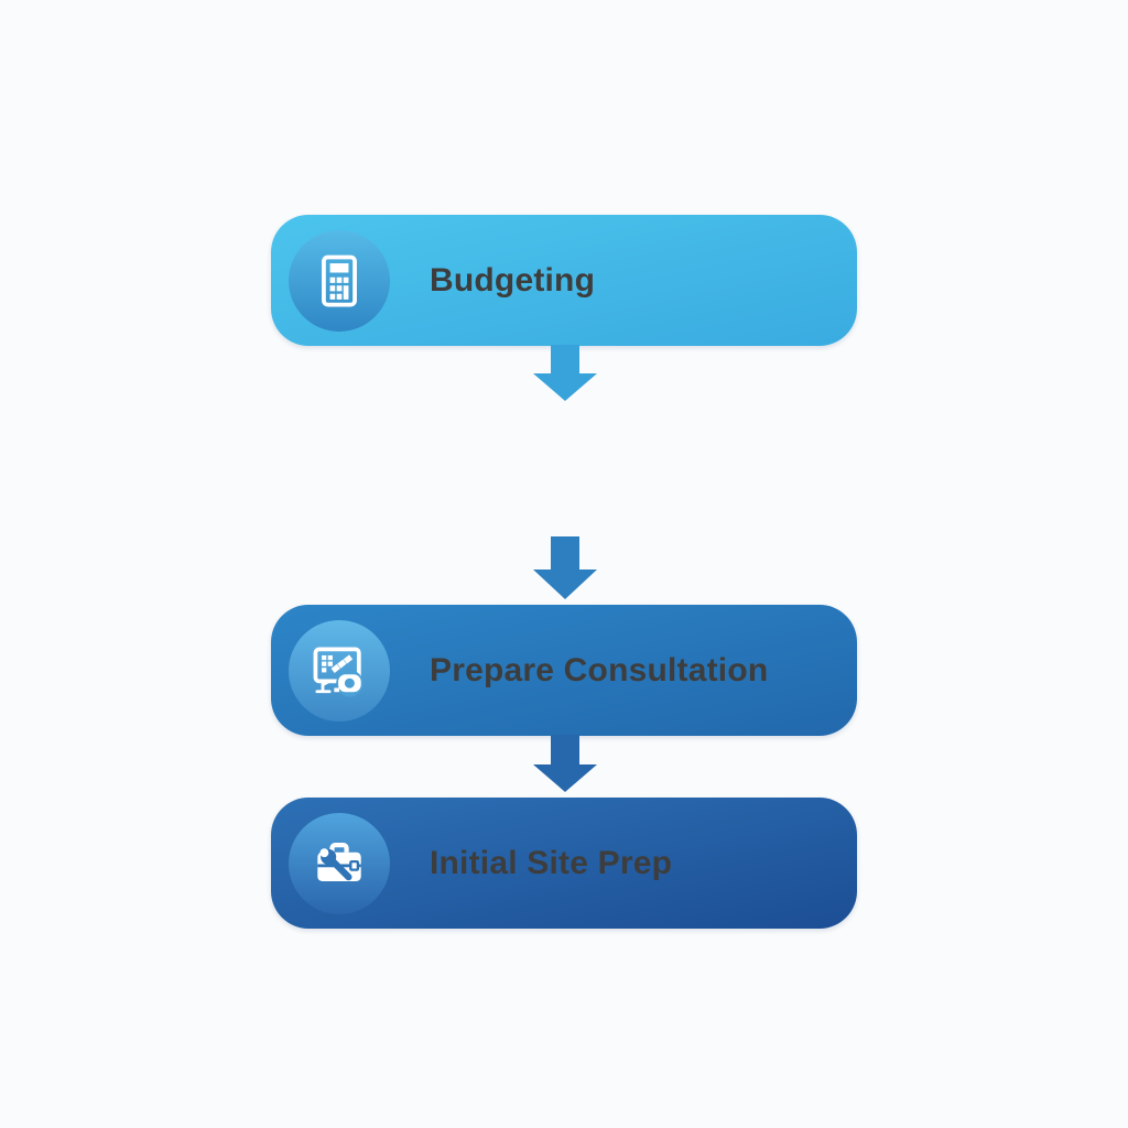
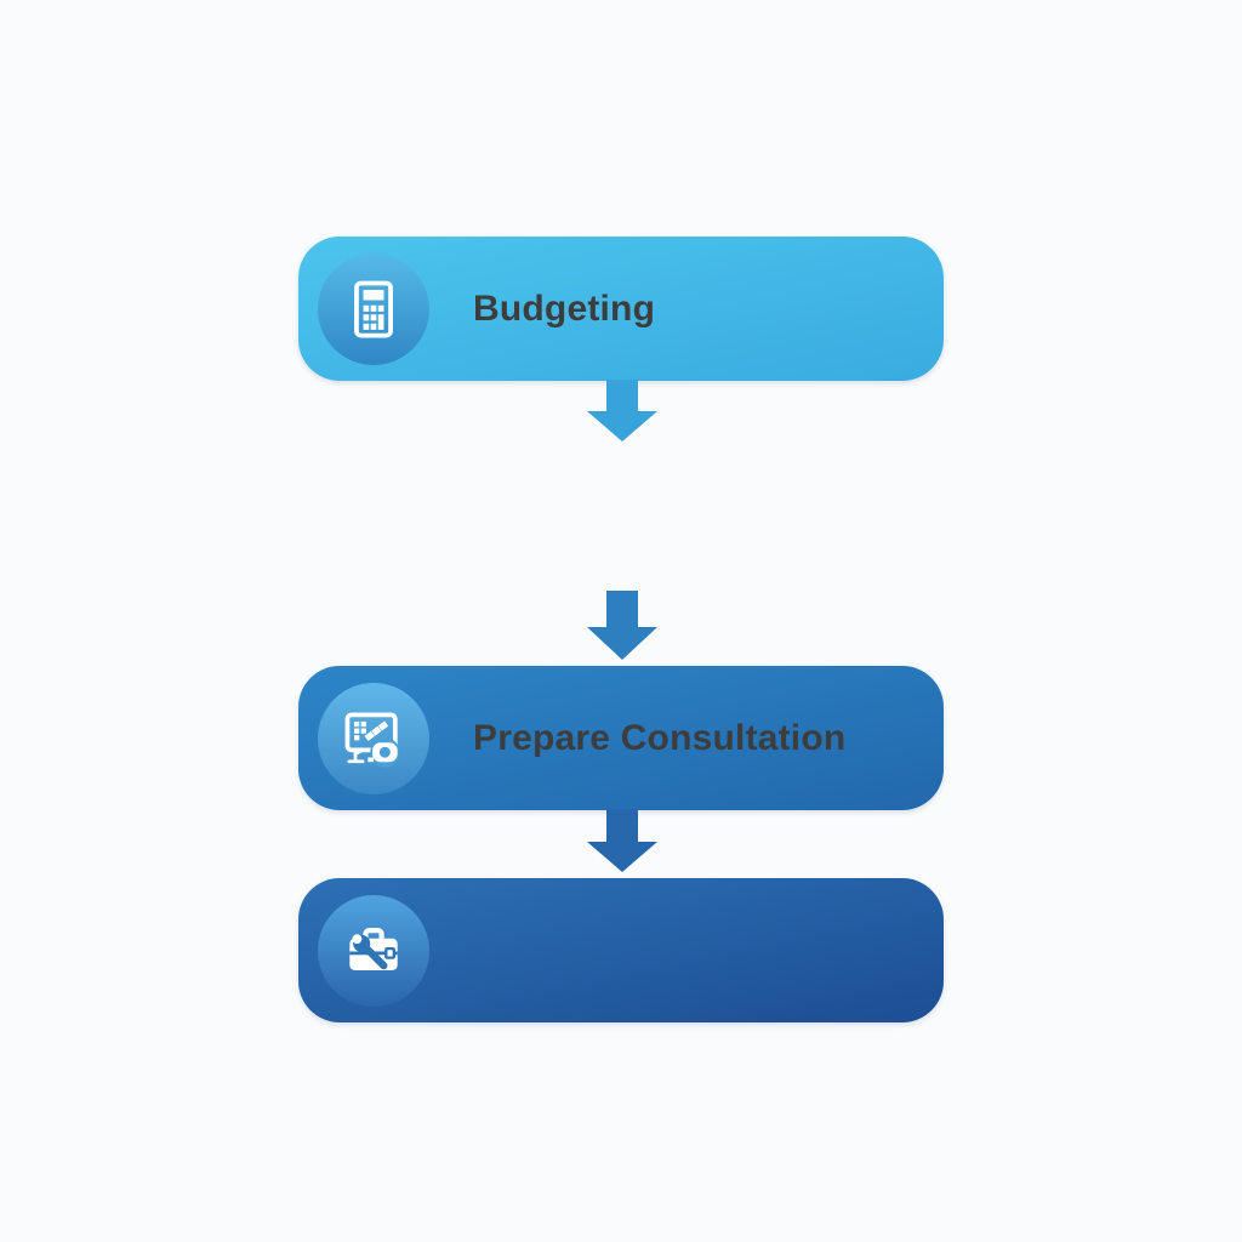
  Budgeting
  Prepare Consultation
- Initial Site Prep
